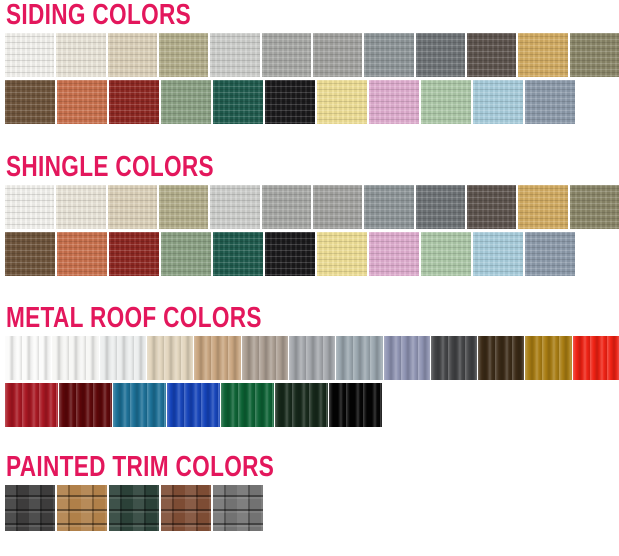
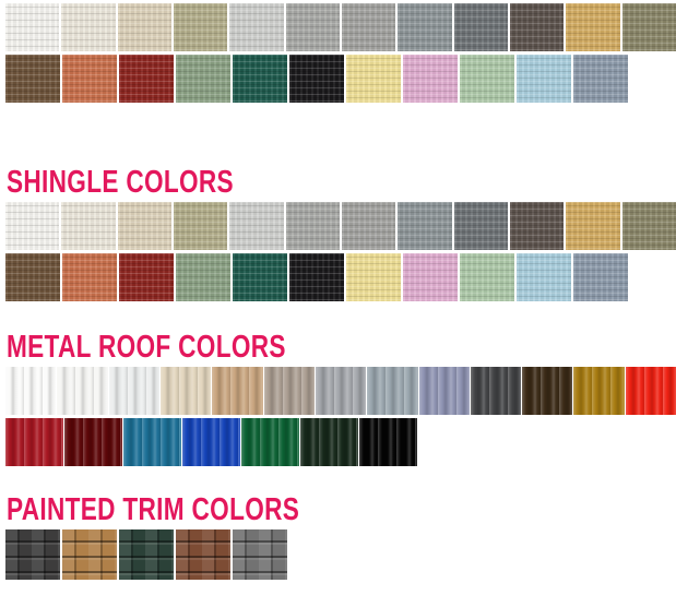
- SIDING COLORS
  SHINGLE COLORS
  METAL ROOF COLORS
  PAINTED TRIM COLORS
